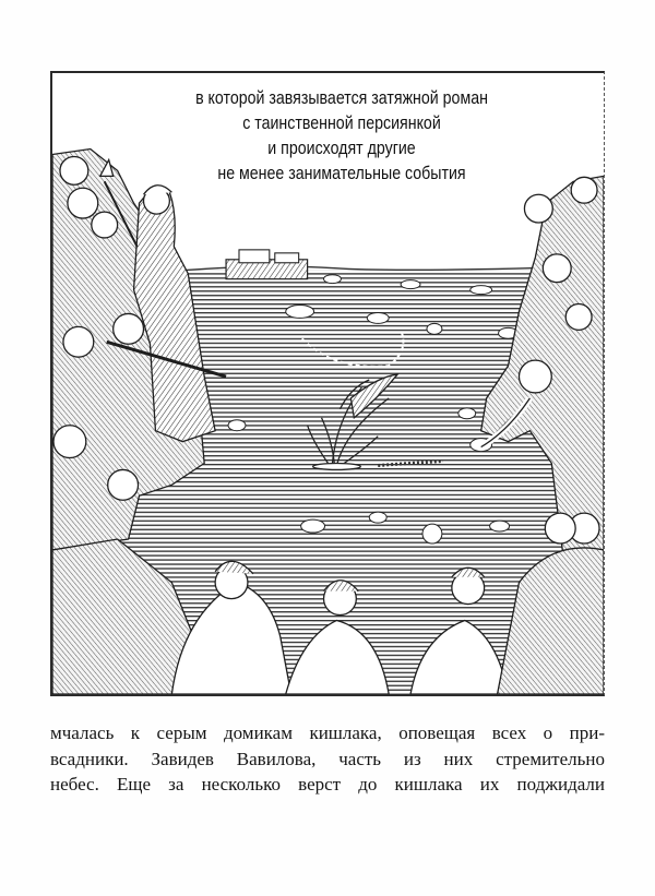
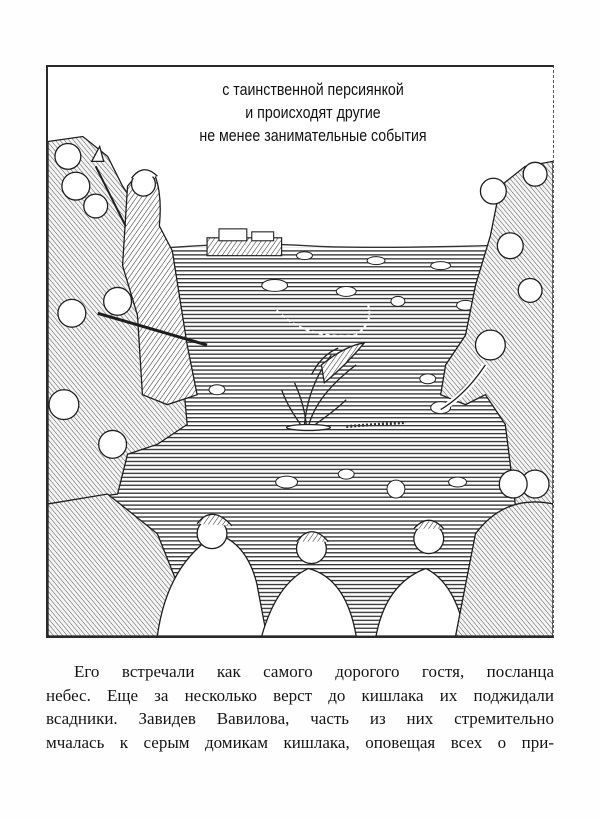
- в которой завязывается затяжной роман
  с таинственной персиянкой
  и происходят другие
  не менее занимательные события
+ Его встречали как самого дорогого гостя, посланца
- мчалась к серым домикам кишлака, оповещая всех о при-
+ небес. Еще за несколько верст до кишлака их поджидали
  всадники. Завидев Вавилова, часть из них стремительно
- небес. Еще за несколько верст до кишлака их поджидали
+ мчалась к серым домикам кишлака, оповещая всех о при-
